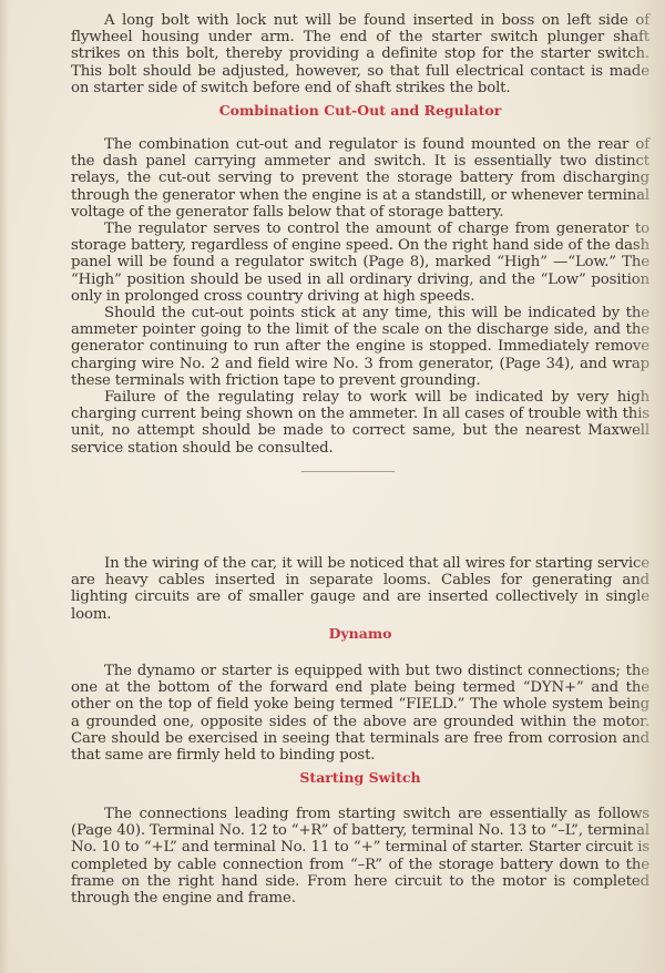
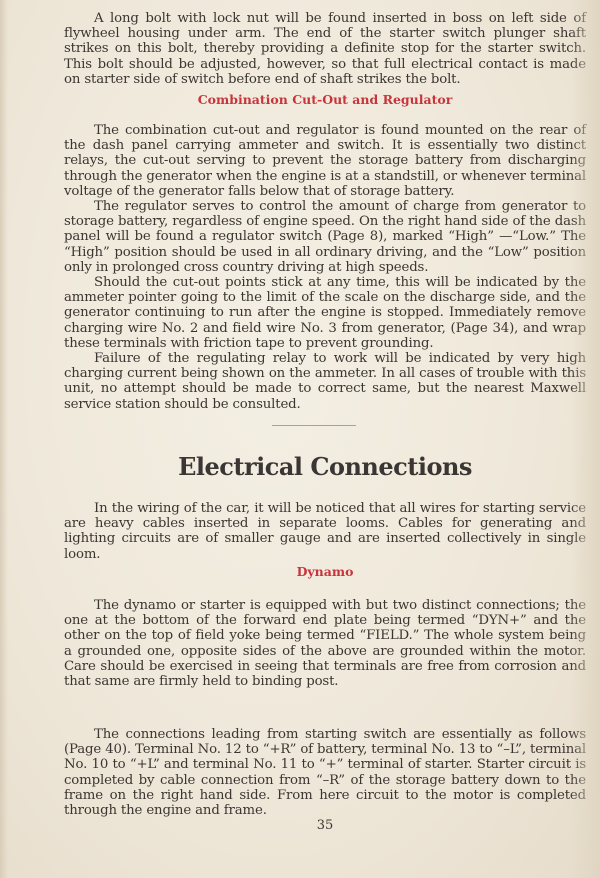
  A long bolt with lock nut will be found inserted in boss on left side flywheel housing under arm. The end of the starter switch plunger sh strikes on this bolt, thereby providing a definite stop for the starter swit This bolt should be adjusted, however, so that full electrical contact is ma on starter side of switch before end of shaft strikes the bolt.
  Combination Cut-Out and Regulator
  The combination cut-out and regulator is found mounted on the rear the dash panel carrying ammeter and switch. It is essentially two disti relays, the cut-out serving to prevent the storage battery from dischargi through the generator when the engine is at a standstill, or whenever termi voltage of the generator falls below that of storage battery.
  The regulator serves to control the amount of charge from generator storage battery, regardless of engine speed. On the right hand side of the da panel will be found a regulator switch (Page 8), marked “High” —“Low.” T “High” position should be used in all ordinary driving, and the “Low” positi only in prolonged cross country driving at high speeds.
  Should the cut-out points stick at any time, this will be indicated by t ammeter pointer going to the limit of the scale on the discharge side, and t generator continuing to run after the engine is stopped. Immediately remo charging wire No. 2 and field wire No. 3 from generator, (Page 34), and wr these terminals with friction tape to prevent grounding.
  Failure of the regulating relay to work will be indicated by very hi charging current being shown on the ammeter. In all cases of trouble with t unit, no attempt should be made to correct same, but the nearest Maxw service station should be consulted.
+ Electrical Connections
  In the wiring of the car, it will be noticed that all wires for starting servi are heavy cables inserted in separate looms. Cables for generating a lighting circuits are of smaller gauge and are inserted collectively in sin loom.
  Dynamo
  The dynamo or starter is equipped with but two distinct connections; t one at the bottom of the forward end plate being termed “DYN+” and t other on the top of field yoke being termed “FIELD.” The whole system bei a grounded one, opposite sides of the above are grounded within the mot Care should be exercised in seeing that terminals are free from corrosion a that same are firmly held to binding post.
- Starting Switch
  The connections leading from starting switch are essentially as follo (Page 40). Terminal No. 12 to “+R” of battery, terminal No. 13 to “–L”, termi No. 10 to “+L” and terminal No. 11 to “+” terminal of starter. Starter circuit completed by cable connection from “–R” of the storage battery down to t frame on the right hand side. From here circuit to the motor is complet through the engine and frame.
+ 35
